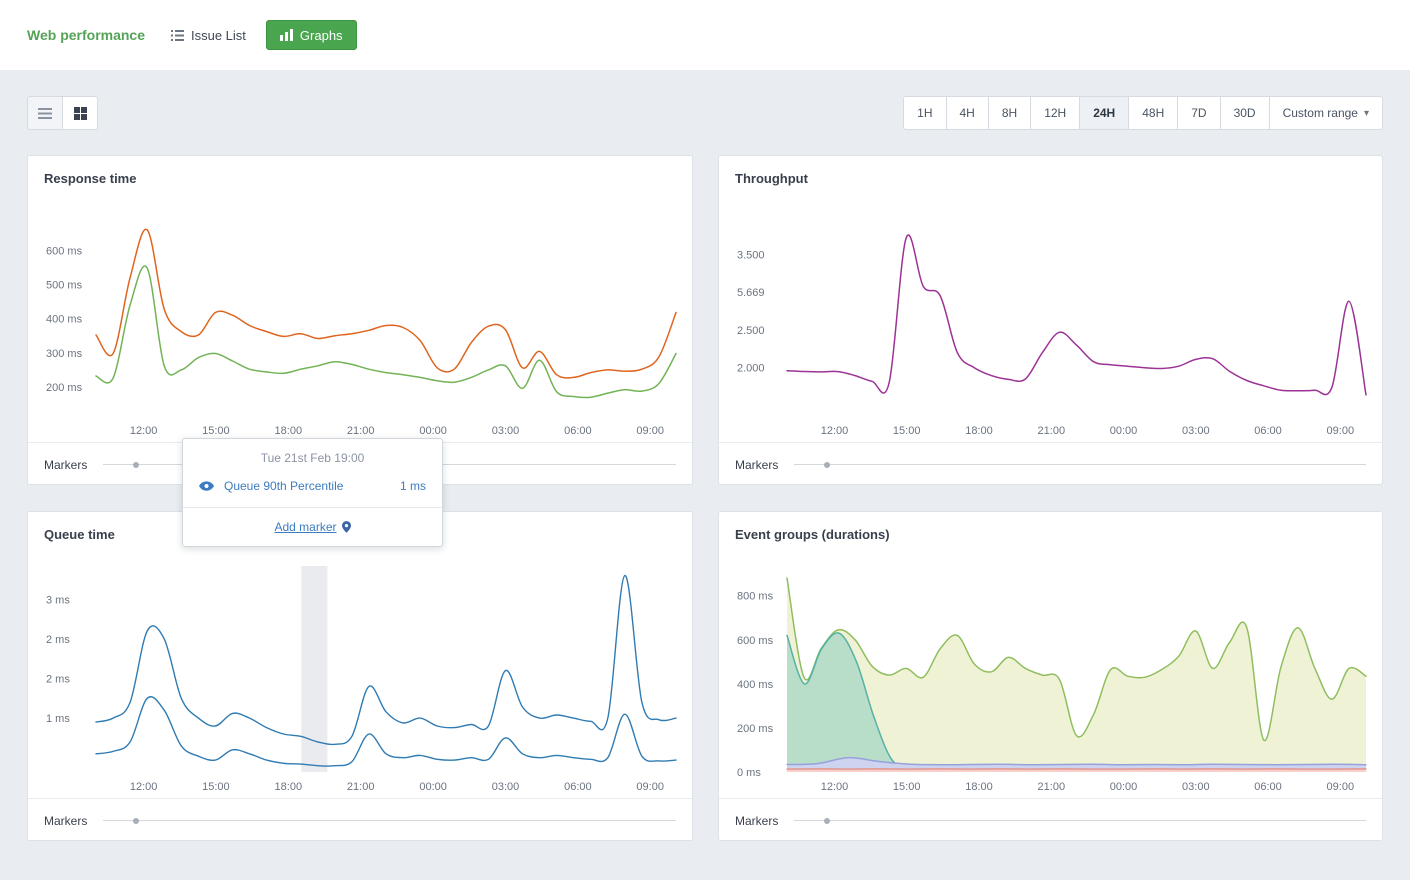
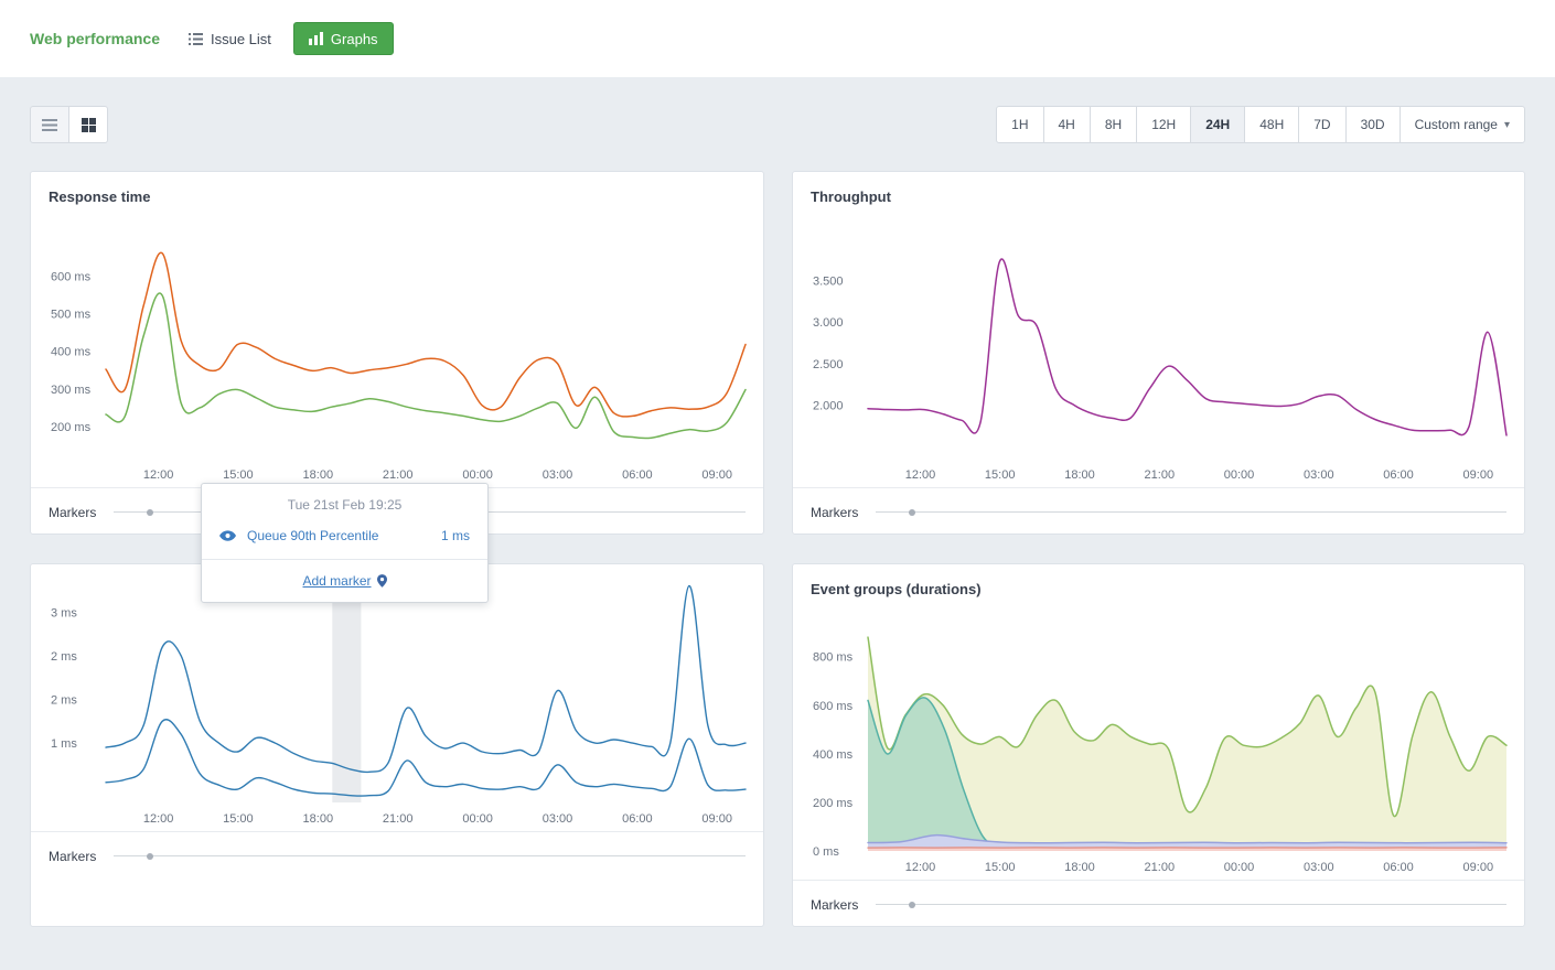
  Web performance
  Issue List
  Graphs
  1H
  4H
  8H
  12H
  24H
  48H
  7D
  30D
  Custom range
  ▾
  Response time
  600 ms
  500 ms
  400 ms
  300 ms
  200 ms
  12:00
  15:00
  18:00
  21:00
  00:00
  03:00
  06:00
  09:00
  Markers
  Throughput
  3.500
- 5.669
+ 3.000
  2.500
  2.000
  12:00
  15:00
  18:00
  21:00
  00:00
  03:00
  06:00
  09:00
  Markers
- Queue time
  3 ms
  2 ms
  2 ms
  1 ms
  12:00
  15:00
  18:00
  21:00
  00:00
  03:00
  06:00
  09:00
  Markers
  Event groups (durations)
  800 ms
  600 ms
  400 ms
  200 ms
  0 ms
  12:00
  15:00
  18:00
  21:00
  00:00
  03:00
  06:00
  09:00
  Markers
- Tue 21st Feb 19:00
+ Tue 21st Feb 19:25
  Queue 90th Percentile
  1 ms
  Add marker
